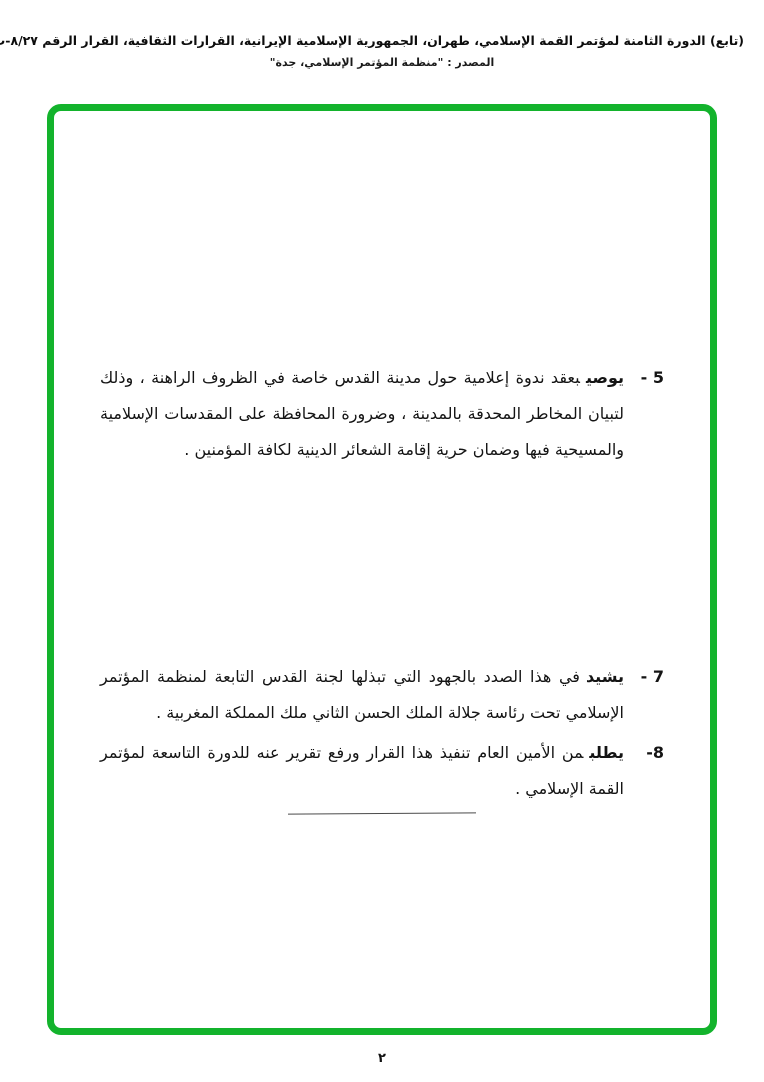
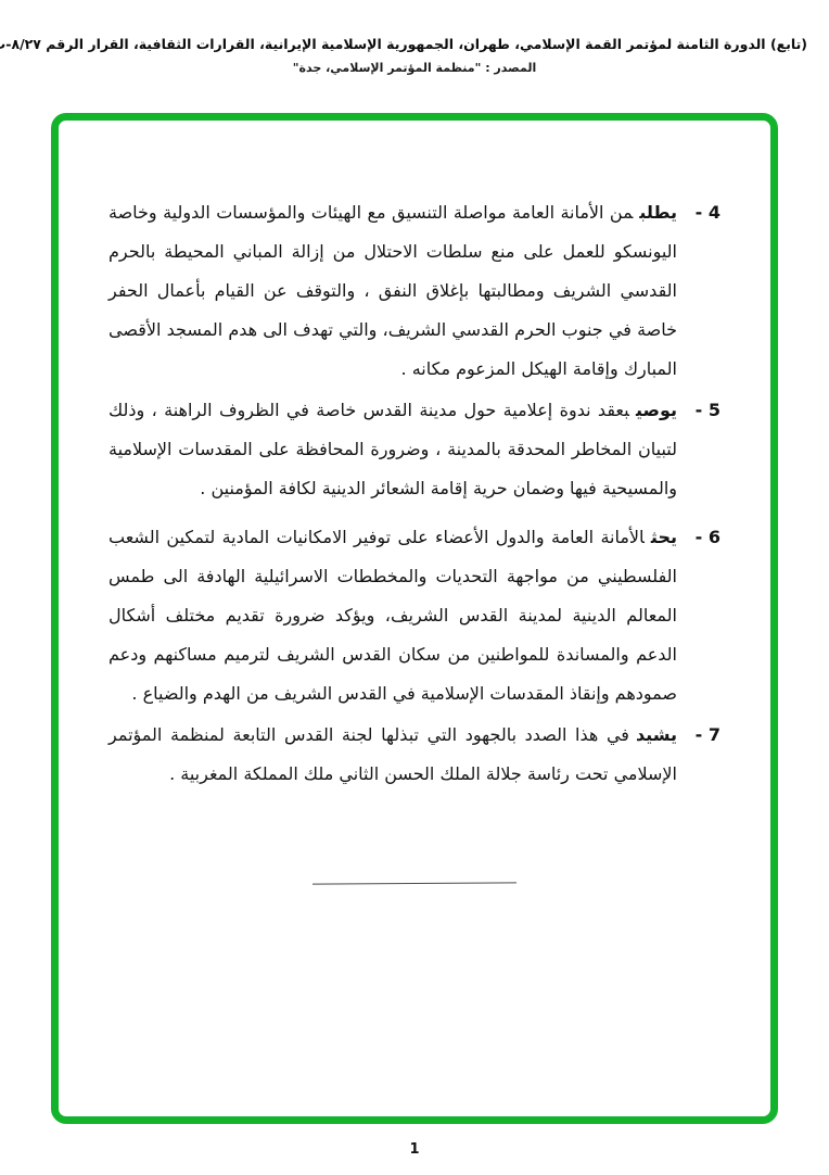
  (تابع) الدورة الثامنة لمؤتمر القمة الإسلامي، طهران، الجمهورية الإسلامية الإيرانية، القرارات الثقافية، القرار الرقم ٨/٢٧-
  المصدر : "منظمة المؤتمر الإسلامي، جدة"
+ 4 -
+ يطلبمن الأمانة العامة مواصلة التنسيق مع الهيئات والمؤسسات الدولية وخاصة اليونسكو للعمل على منع سلطات الاحتلال من إزالة المباني المحيطة بالحرم القدسي الشريف ومطالبتها بإغلاق النفق ، والتوقف عن القيام بأعمال الحفر خاصة في جنوب الحرم القدسي الشريف، والتي تهدف الى هدم المسجد الأقصى المبارك وإقامة الهيكل المزعوم مكانه .
  5 -
  يوصيبعقد ندوة إعلامية حول مدينة القدس خاصة في الظروف الراهنة ، وذلك لتبيان المخاطر المحدقة بالمدينة ، وضرورة المحافظة على المقدسات الإسلامية والمسيحية فيها وضمان حرية إقامة الشعائر الدينية لكافة المؤمنين .
+ 6 -
+ يحثالأمانة العامة والدول الأعضاء على توفير الامكانيات المادية لتمكين الشعب الفلسطيني من مواجهة التحديات والمخططات الاسرائيلية الهادفة الى طمس المعالم الدينية لمدينة القدس الشريف، ويؤكد ضرورة تقديم مختلف أشكال الدعم والمساندة للمواطنين من سكان القدس الشريف لترميم مساكنهم ودعم صمودهم وإنقاذ المقدسات الإسلامية في القدس الشريف من الهدم والضياع .
  7 -
  يشيدفي هذا الصدد بالجهود التي تبذلها لجنة القدس التابعة لمنظمة المؤتمر الإسلامي تحت رئاسة جلالة الملك الحسن الثاني ملك المملكة المغربية .
- 8-
- يطلبمن الأمين العام تنفيذ هذا القرار ورفع تقرير عنه للدورة التاسعة لمؤتمر القمة الإسلامي .
- ٢
+ 1
